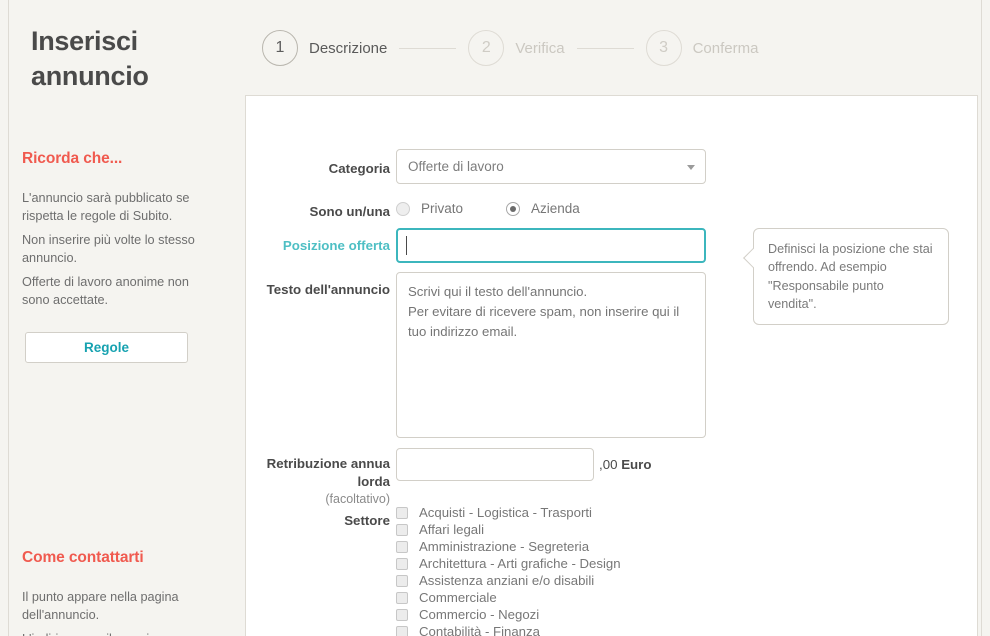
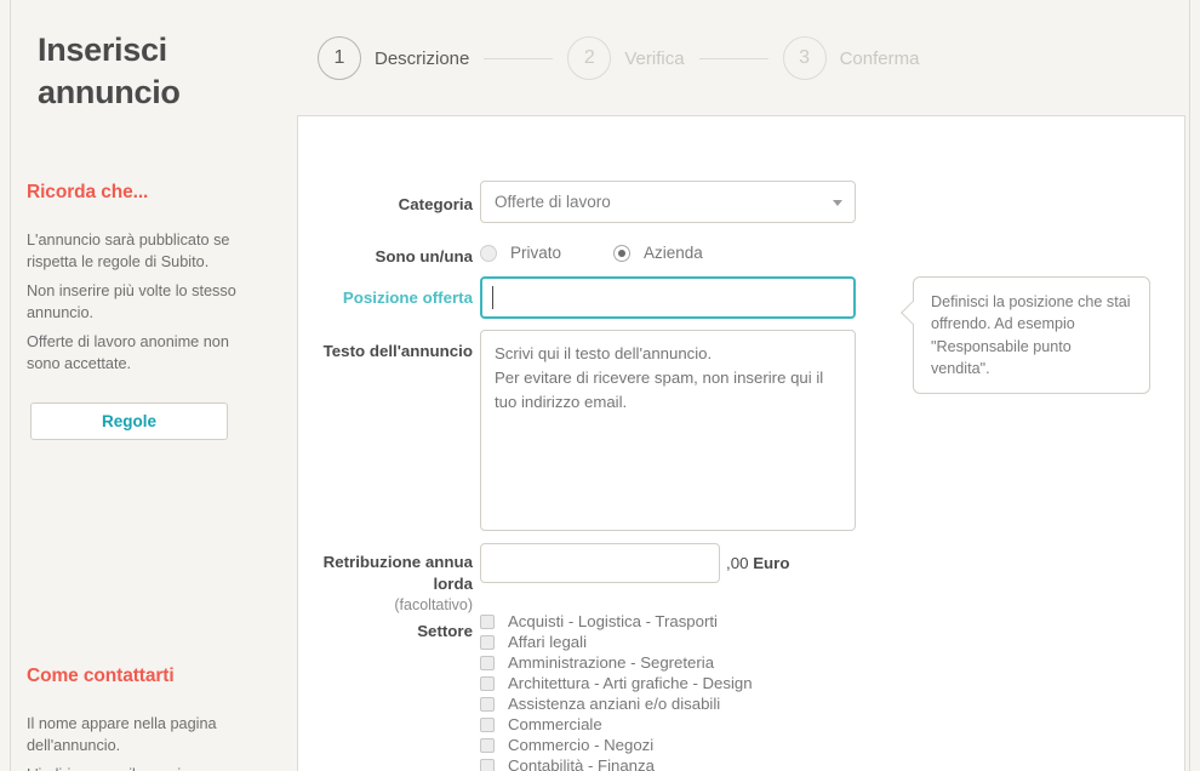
  Inserisci annuncio
  Ricorda che...
  L'annuncio sarà pubblicato se rispetta le regole di Subito.
  Non inserire più volte lo stesso annuncio.
  Offerte di lavoro anonime non sono accettate.
  Regole
  Come contattarti
- Il punto appare nella pagina dell'annuncio.
+ Il nome appare nella pagina dell'annuncio.
  1
  Descrizione
  2
  Verifica
  3
  Conferma
  Categoria
  Offerte di lavoro
  Sono un/una
  Privato
  Azienda
  Posizione offerta
  Testo dell'annuncio
  Scrivi qui il testo dell'annuncio.
  Retribuzione annua lorda
  (facoltativo)
  ,00 Euro
  Settore
  Acquisti - Logistica - Trasporti
  Affari legali
  Amministrazione - Segreteria
  Architettura - Arti grafiche - Design
  Assistenza anziani e/o disabili
  Commerciale
  Commercio - Negozi
  Contabilità - Finanza
  Definisci la posizione che stai offrendo. Ad esempio "Responsabile punto vendita".
